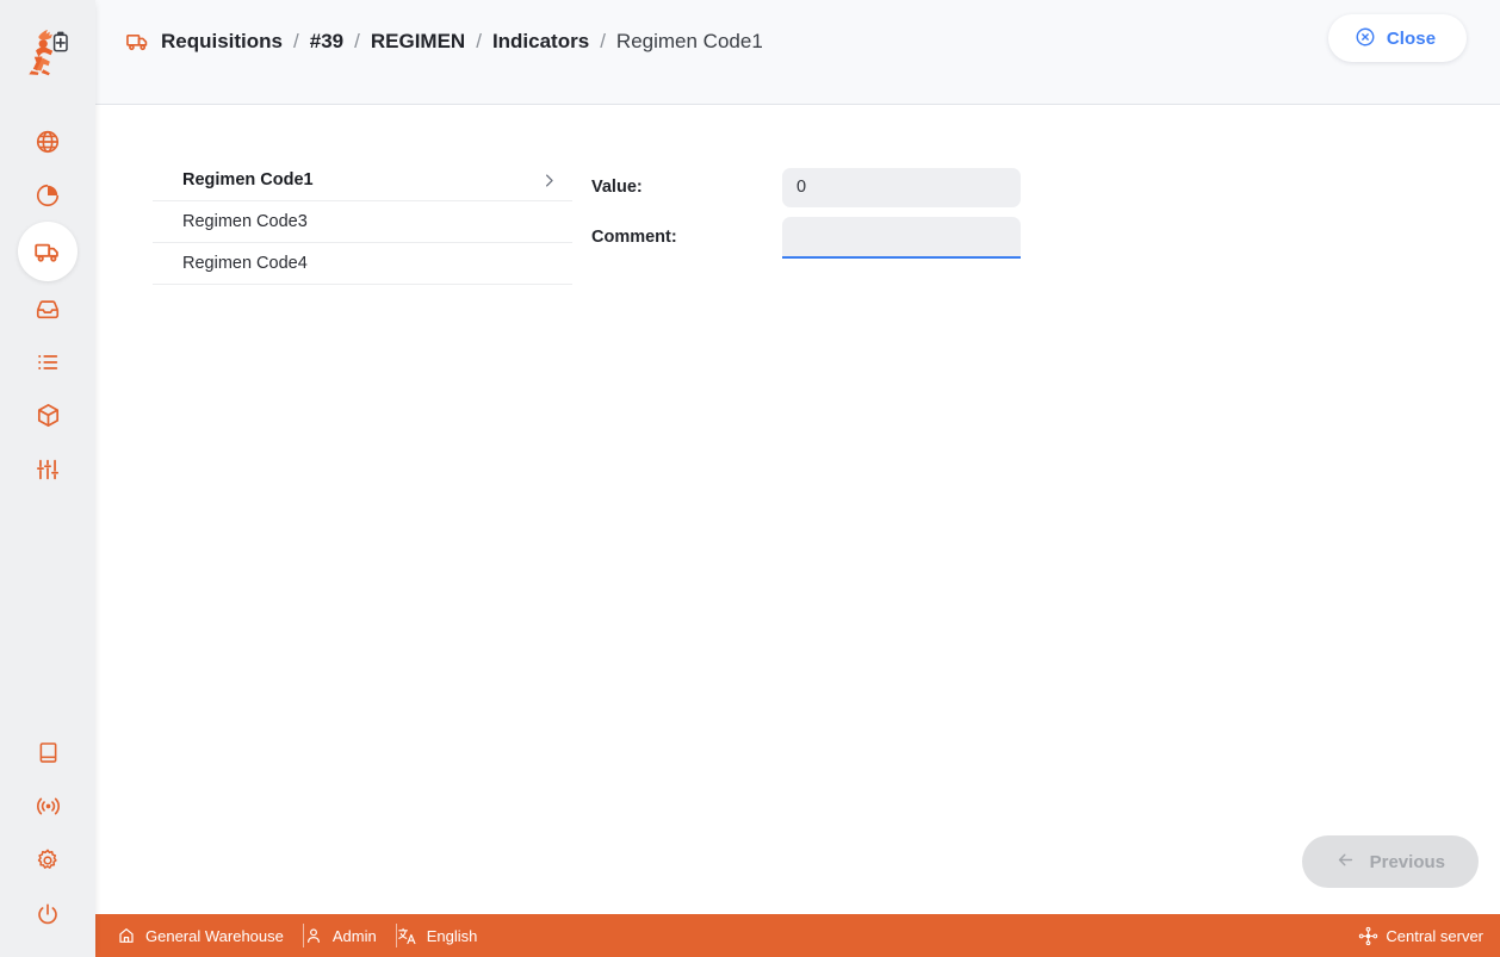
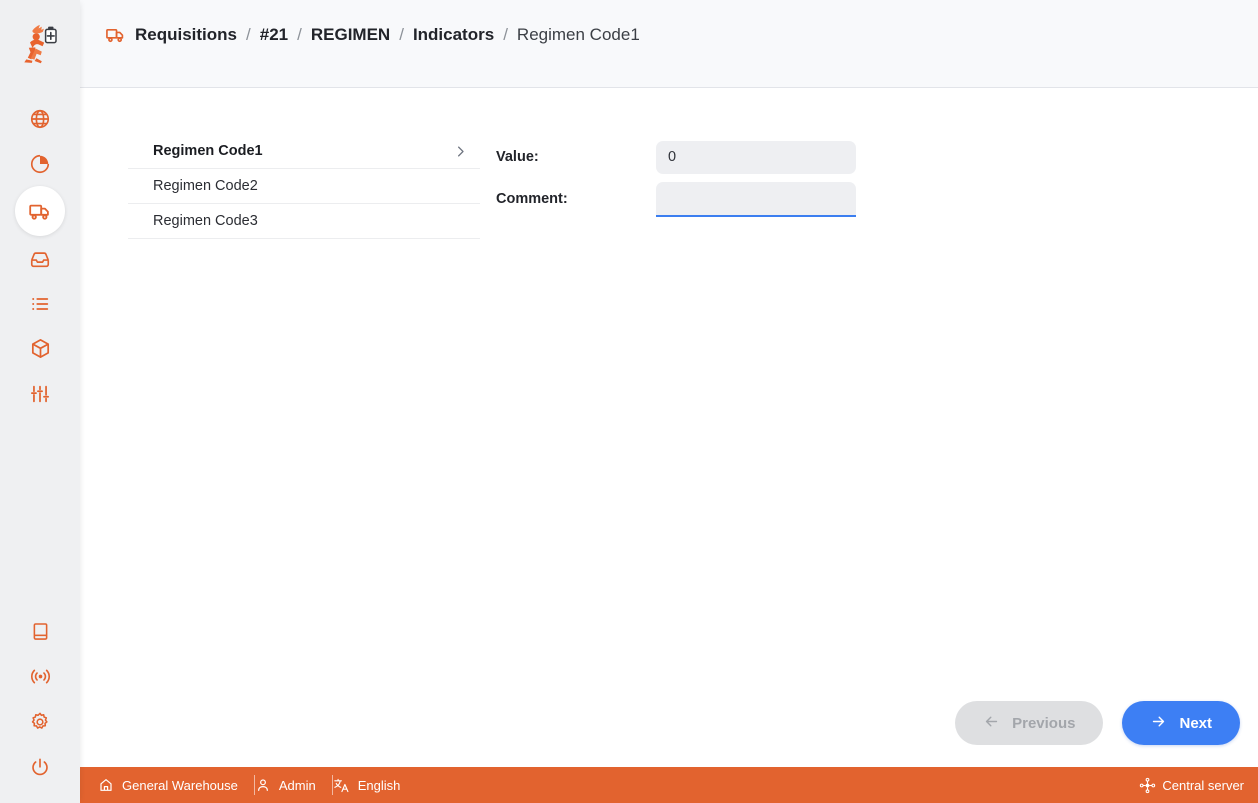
  Requisitions
  /
- #39
+ #21
  /
  REGIMEN
  /
  Indicators
  /
  Regimen Code1
- Close
  Regimen Code1
+ Regimen Code2
  Regimen Code3
- Regimen Code4
  Value:
  0
  Comment:
  Previous
+ Next
  General Warehouse
  Admin
  English
  Central server
